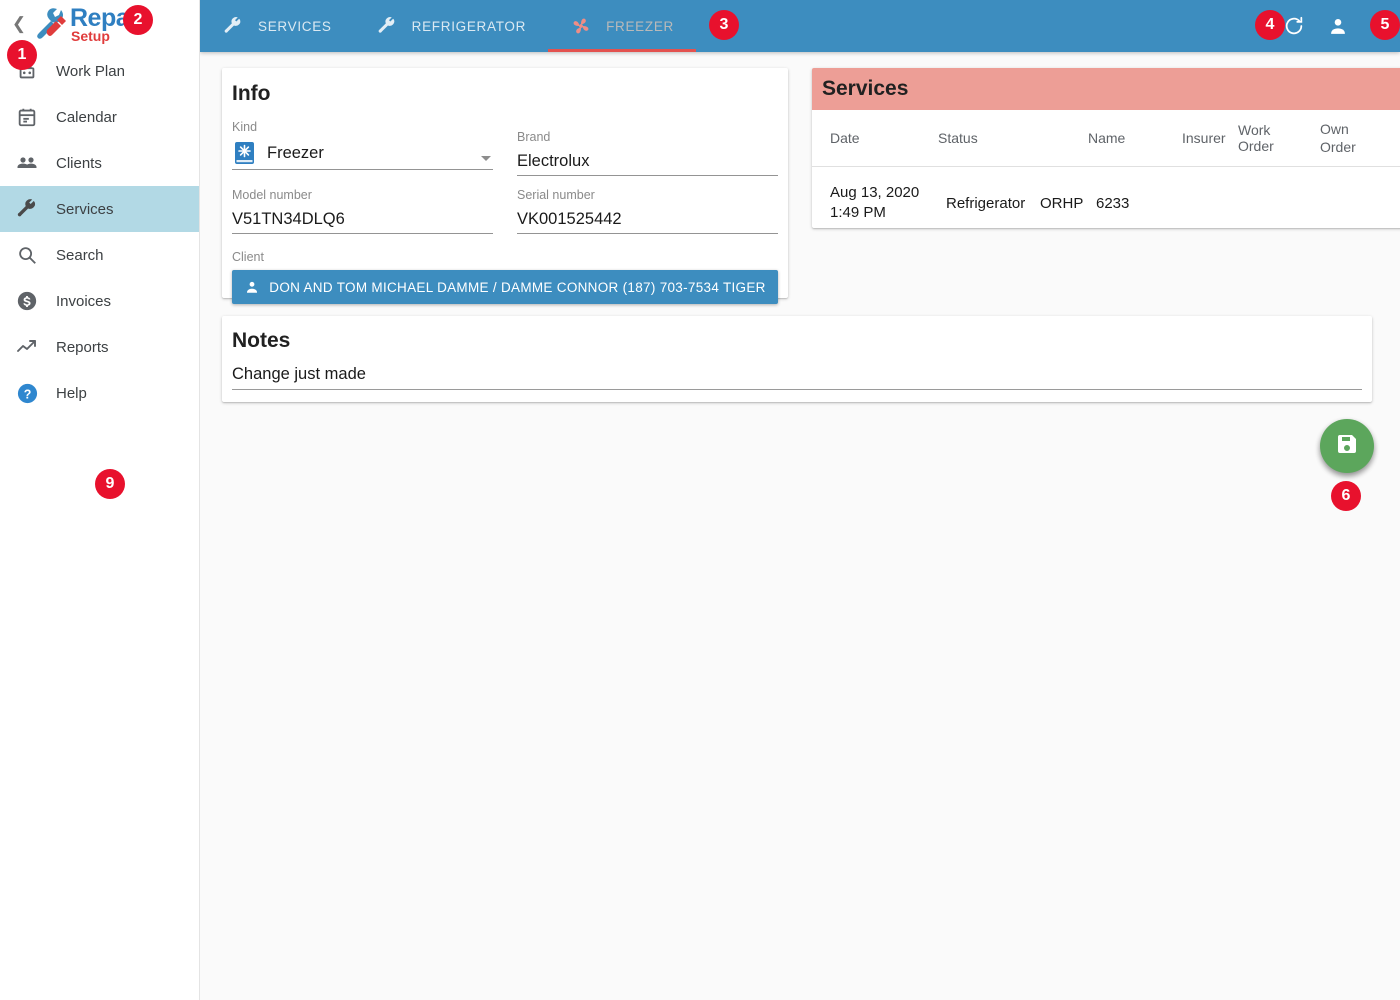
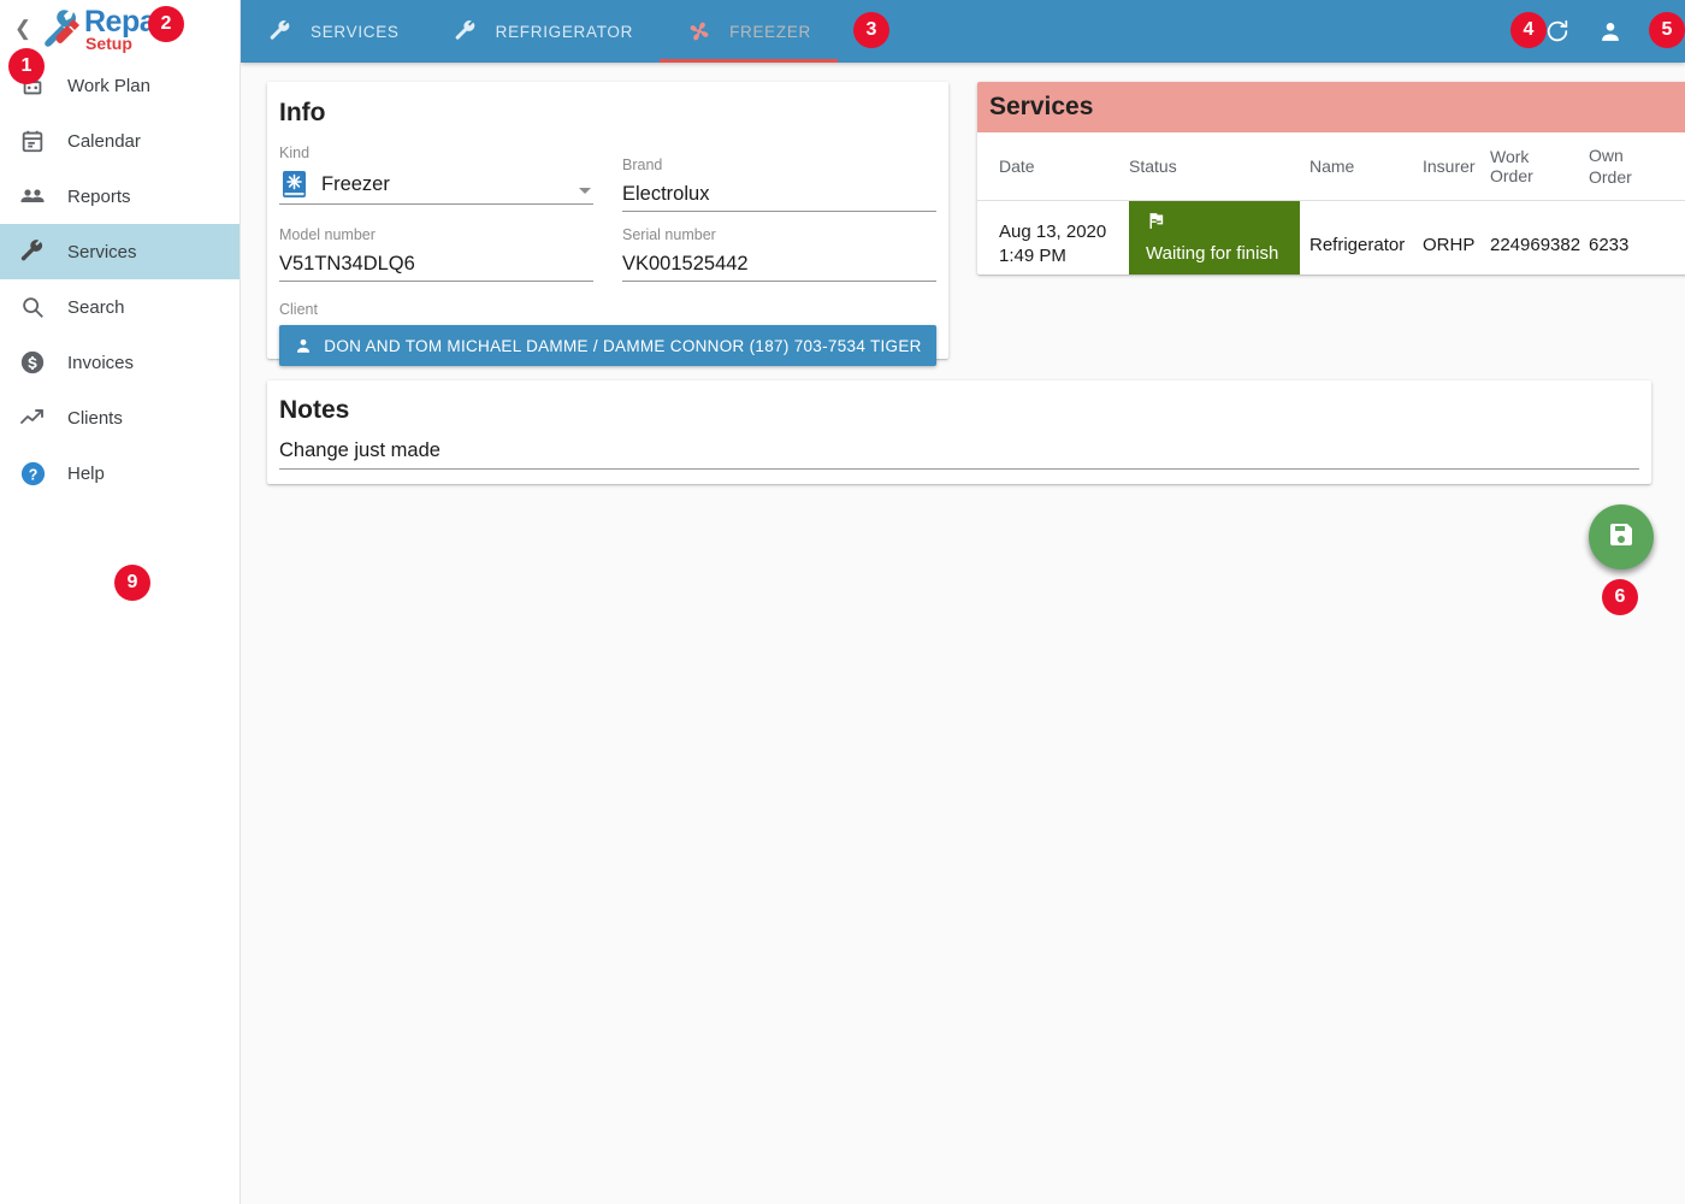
  ❮
  Setup
  Work Plan
  Calendar
- Clients
+ Reports
  Services
  Search
  Invoices
- Reports
+ Clients
  ?
  Help
  SERVICES
  REFRIGERATOR
  FREEZER
  Info
  Kind
  Freezer
  Brand
  Electrolux
  Model number
  V51TN34DLQ6
  Serial number
  VK001525442
  Client
  DON AND TOM MICHAEL DAMME / DAMME CONNOR (187) 703-7534 TIGER
  Services
  Date
  Status
  Name
  Insurer
  Work Order
  Own Order
  Aug 13, 2020
  1:49 PM
+ Waiting for finish
  Refrigerator
  ORHP
+ 224969382
  6233
  Notes
  Change just made
  1
  2
  3
  4
  5
  6
  9
